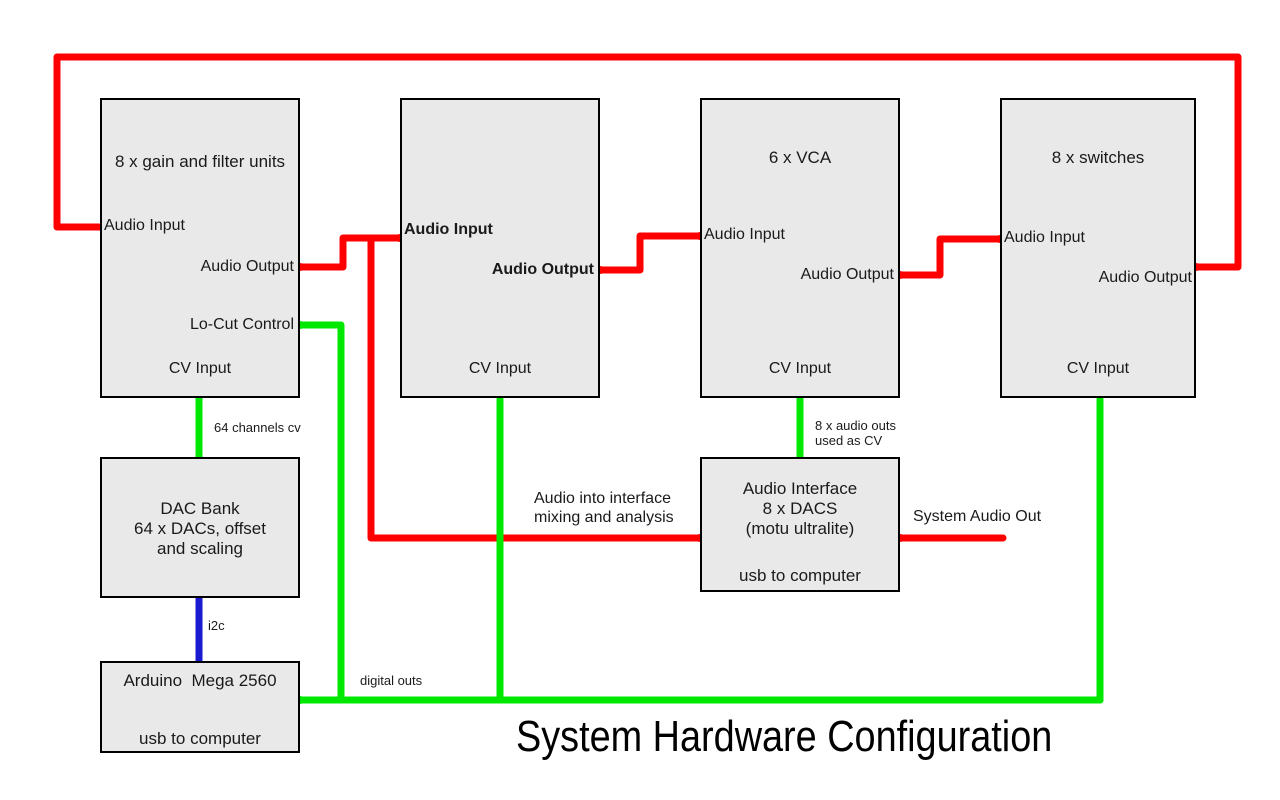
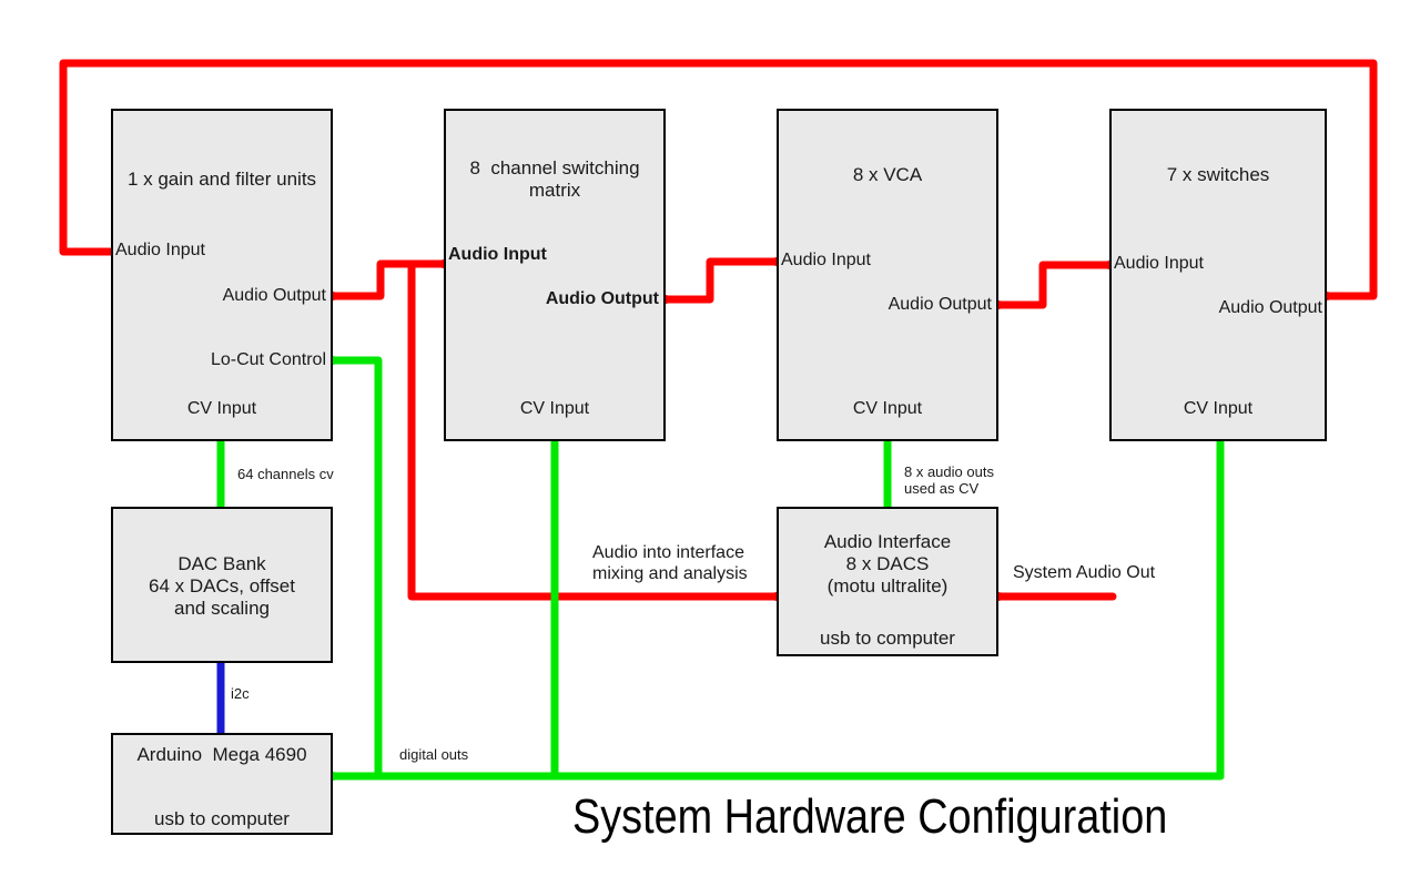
- 8 x gain and filter units
+ 1 x gain and filter units
  Audio Input
  Audio Output
  Lo-Cut Control
  CV Input
+ 8 channel switching
+ matrix
  Audio Input
  Audio Output
  CV Input
- 6 x VCA
+ 8 x VCA
  Audio Input
  Audio Output
  CV Input
- 8 x switches
+ 7 x switches
  Audio Input
  Audio Output
  CV Input
  DAC Bank
  64 x DACs, offset
  and scaling
- Arduino Mega 2560
+ Arduino Mega 4690
  usb to computer
  Audio Interface
  8 x DACS
  (motu ultralite)
  usb to computer
  64 channels cv
  i2c
  digital outs
  8 x audio outs
  used as CV
  Audio into interface
  mixing and analysis
  System Audio Out
  System Hardware Configuration
